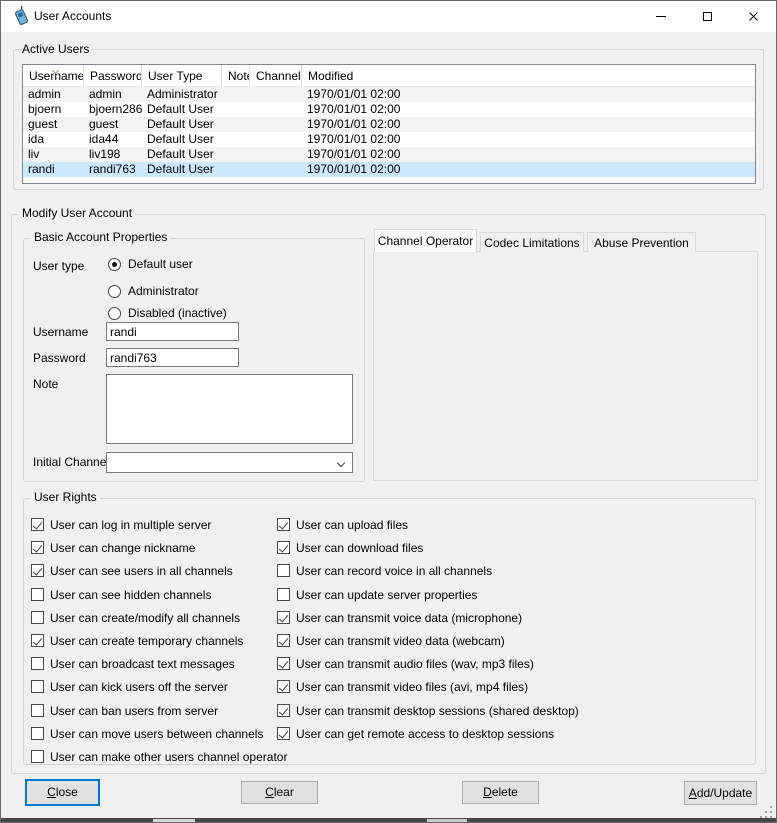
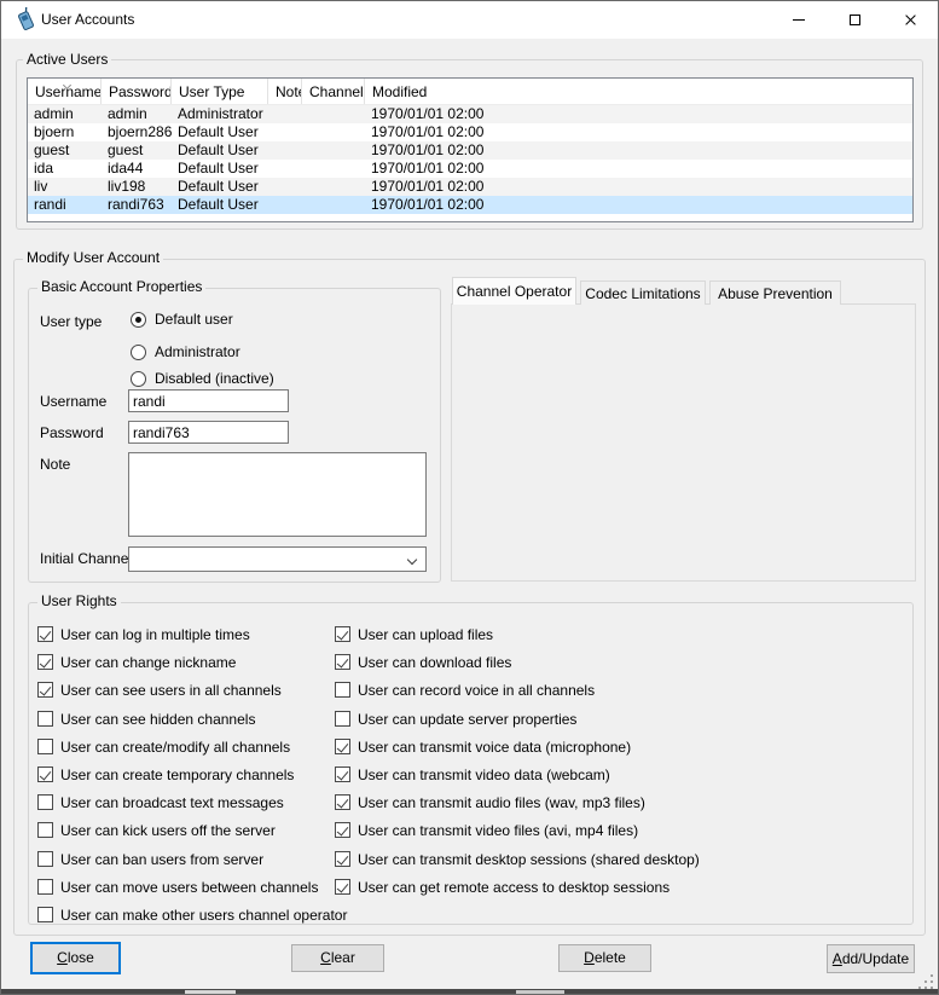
  User Accounts
  Active Users
  Username
  Password
  User Type
  Not
  Channel
  Modified
  admin
  admin
  Administrator
  1970/01/01 02:00
  bjoern
  bjoern286
  Default User
  1970/01/01 02:00
  guest
  guest
  Default User
  1970/01/01 02:00
  ida
  ida44
  Default User
  1970/01/01 02:00
  liv
  liv198
  Default User
  1970/01/01 02:00
  randi
  randi763
  Default User
  1970/01/01 02:00
  Modify User Account
  Basic Account Properties
  User type
  Default user
  Administrator
  Disabled (inactive)
  Username
  randi
  Password
  randi763
  Note
  Initial Channe
  Channel Operator
  Codec Limitations
  Abuse Prevention
  User Rights
- User can log in multiple server
+ User can log in multiple times
  User can change nickname
  User can see users in all channels
  User can see hidden channels
  User can create/modify all channels
  User can create temporary channels
  User can broadcast text messages
  User can kick users off the server
  User can ban users from server
  User can move users between channels
  User can make other users channel operator
  User can upload files
  User can download files
  User can record voice in all channels
  User can update server properties
  User can transmit voice data (microphone)
  User can transmit video data (webcam)
  User can transmit audio files (wav, mp3 files)
  User can transmit video files (avi, mp4 files)
  User can transmit desktop sessions (shared desktop)
  User can get remote access to desktop sessions
  Close
  Clear
  Delete
  Add/Update
